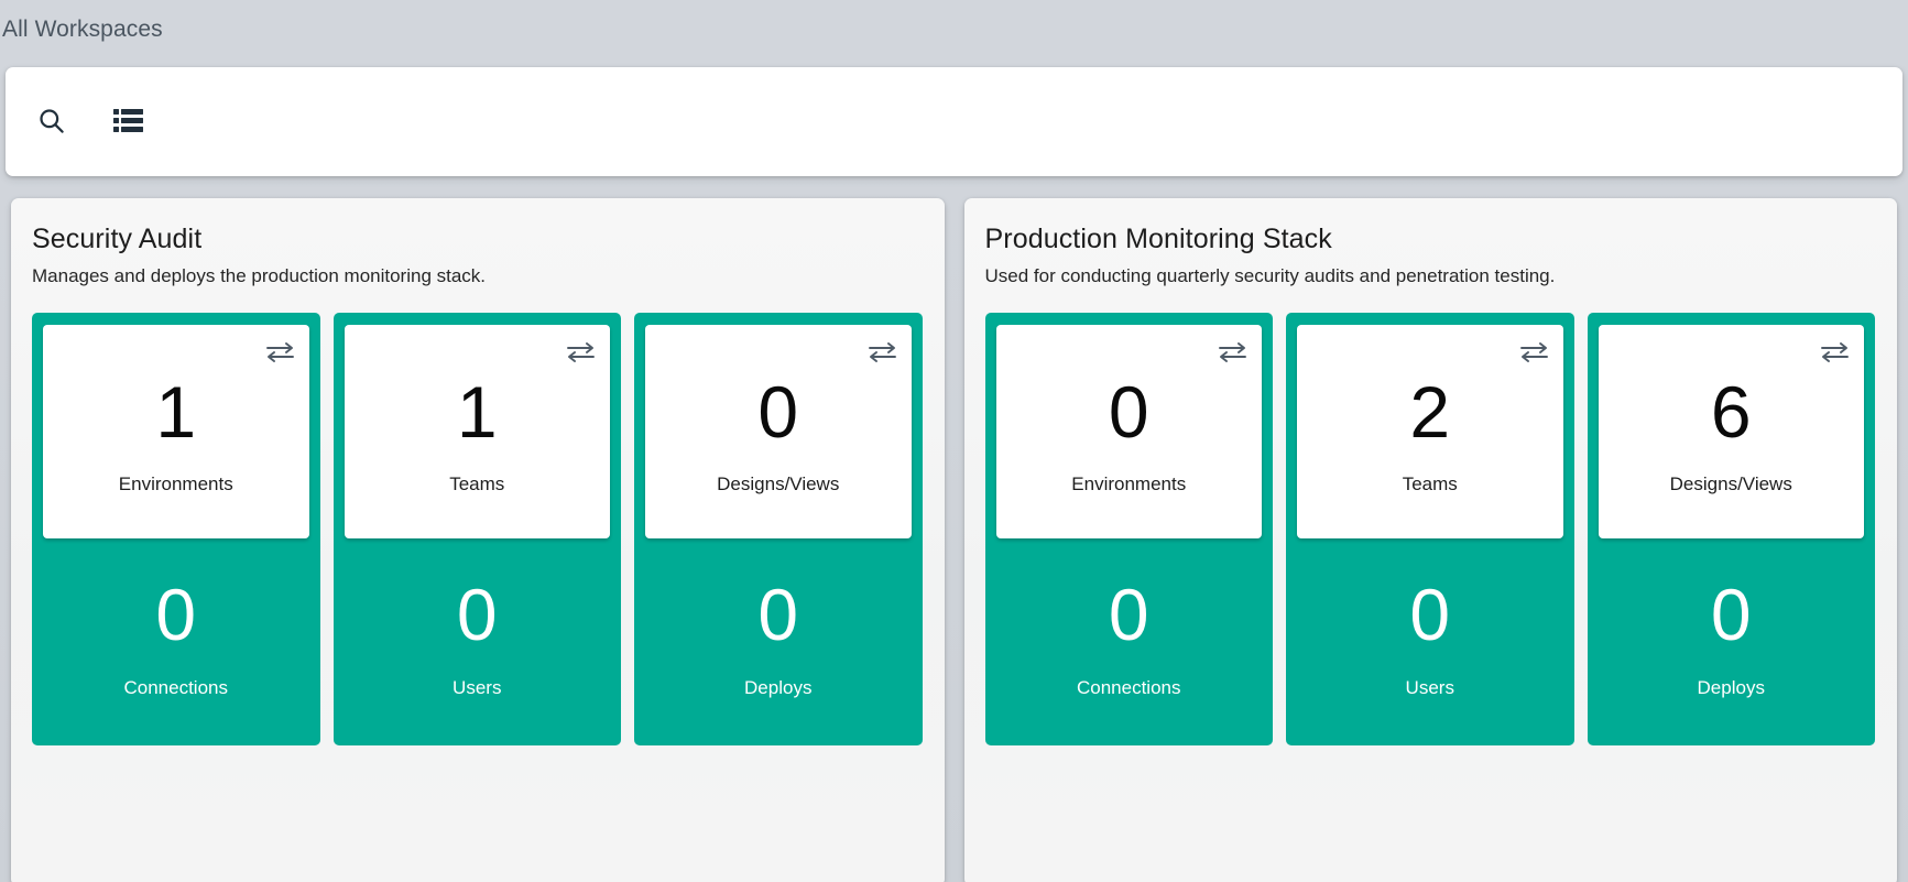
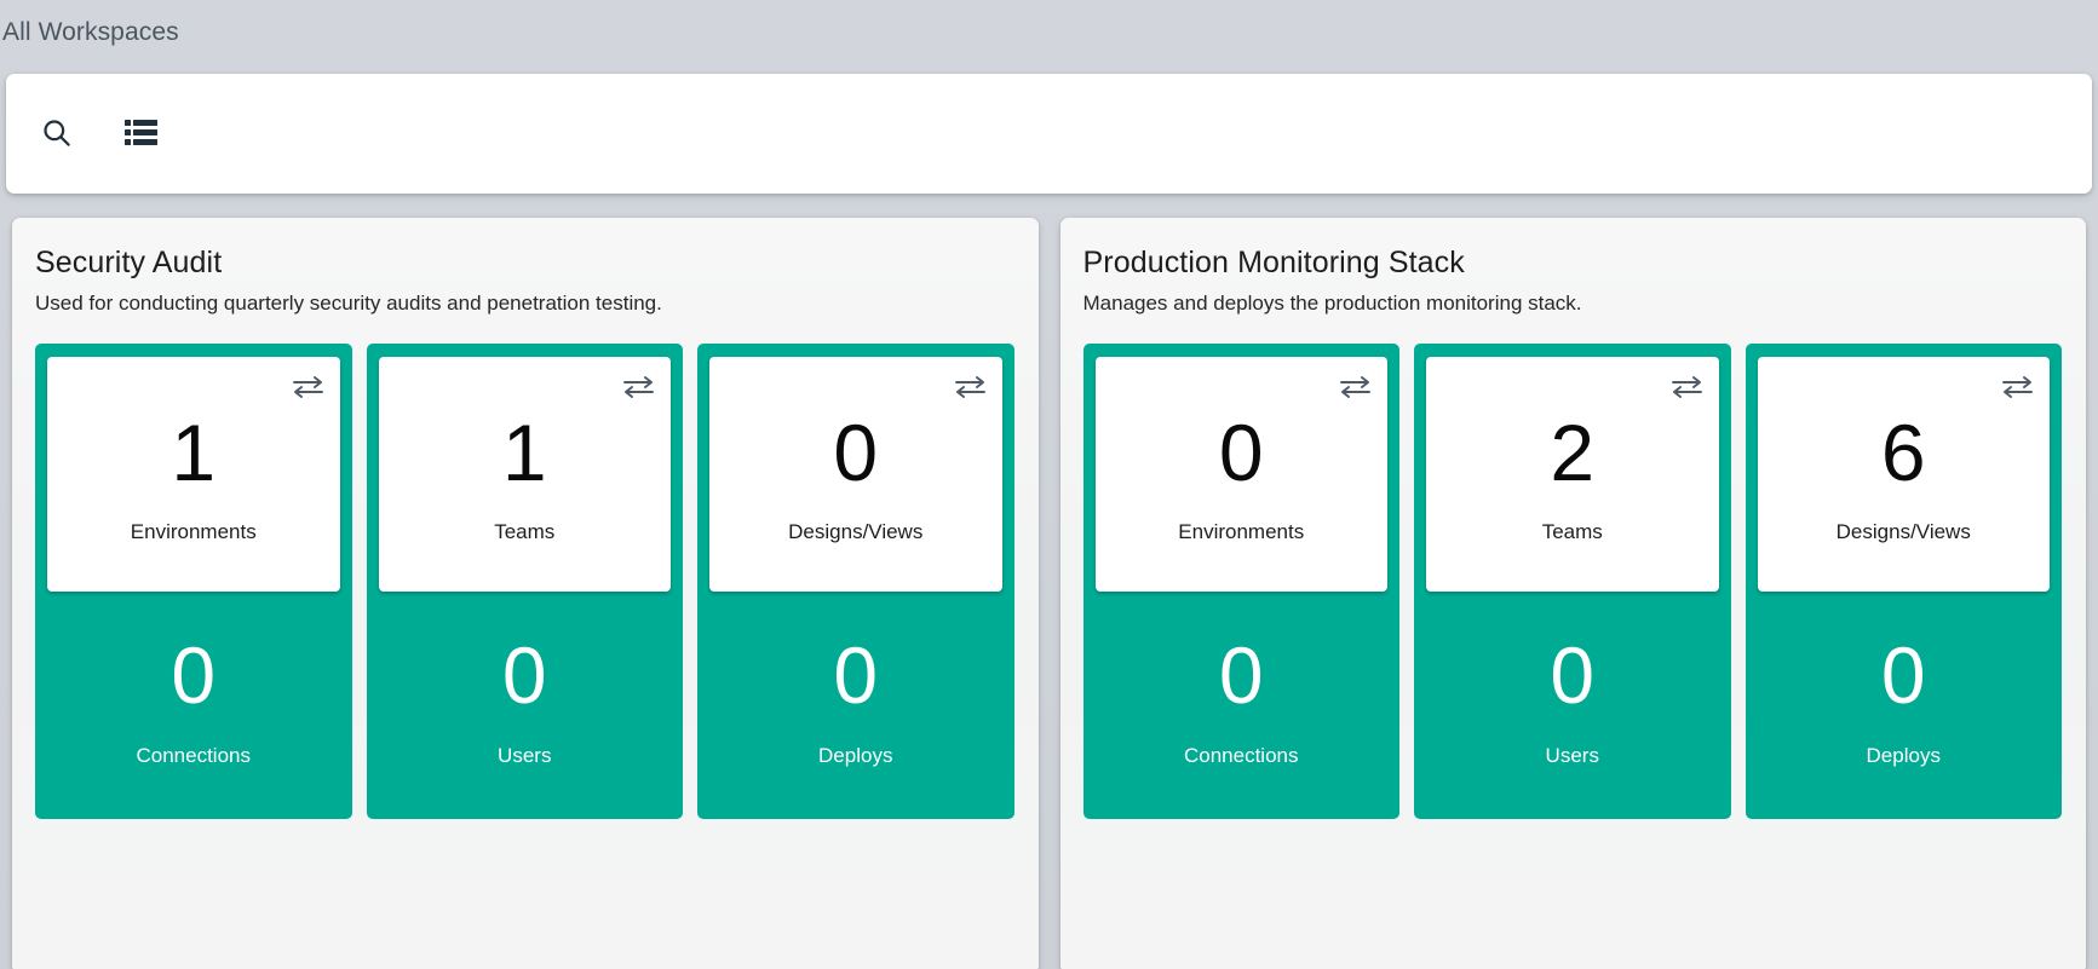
  All Workspaces
  Security Audit
- Manages and deploys the production monitoring stack.
+ Used for conducting quarterly security audits and penetration testing.
  1
  Environments
  0
  Connections
  1
  Teams
  0
  Users
  0
  Designs/Views
  0
  Deploys
  Production Monitoring Stack
- Used for conducting quarterly security audits and penetration testing.
+ Manages and deploys the production monitoring stack.
  0
  Environments
  0
  Connections
  2
  Teams
  0
  Users
  6
  Designs/Views
  0
  Deploys
